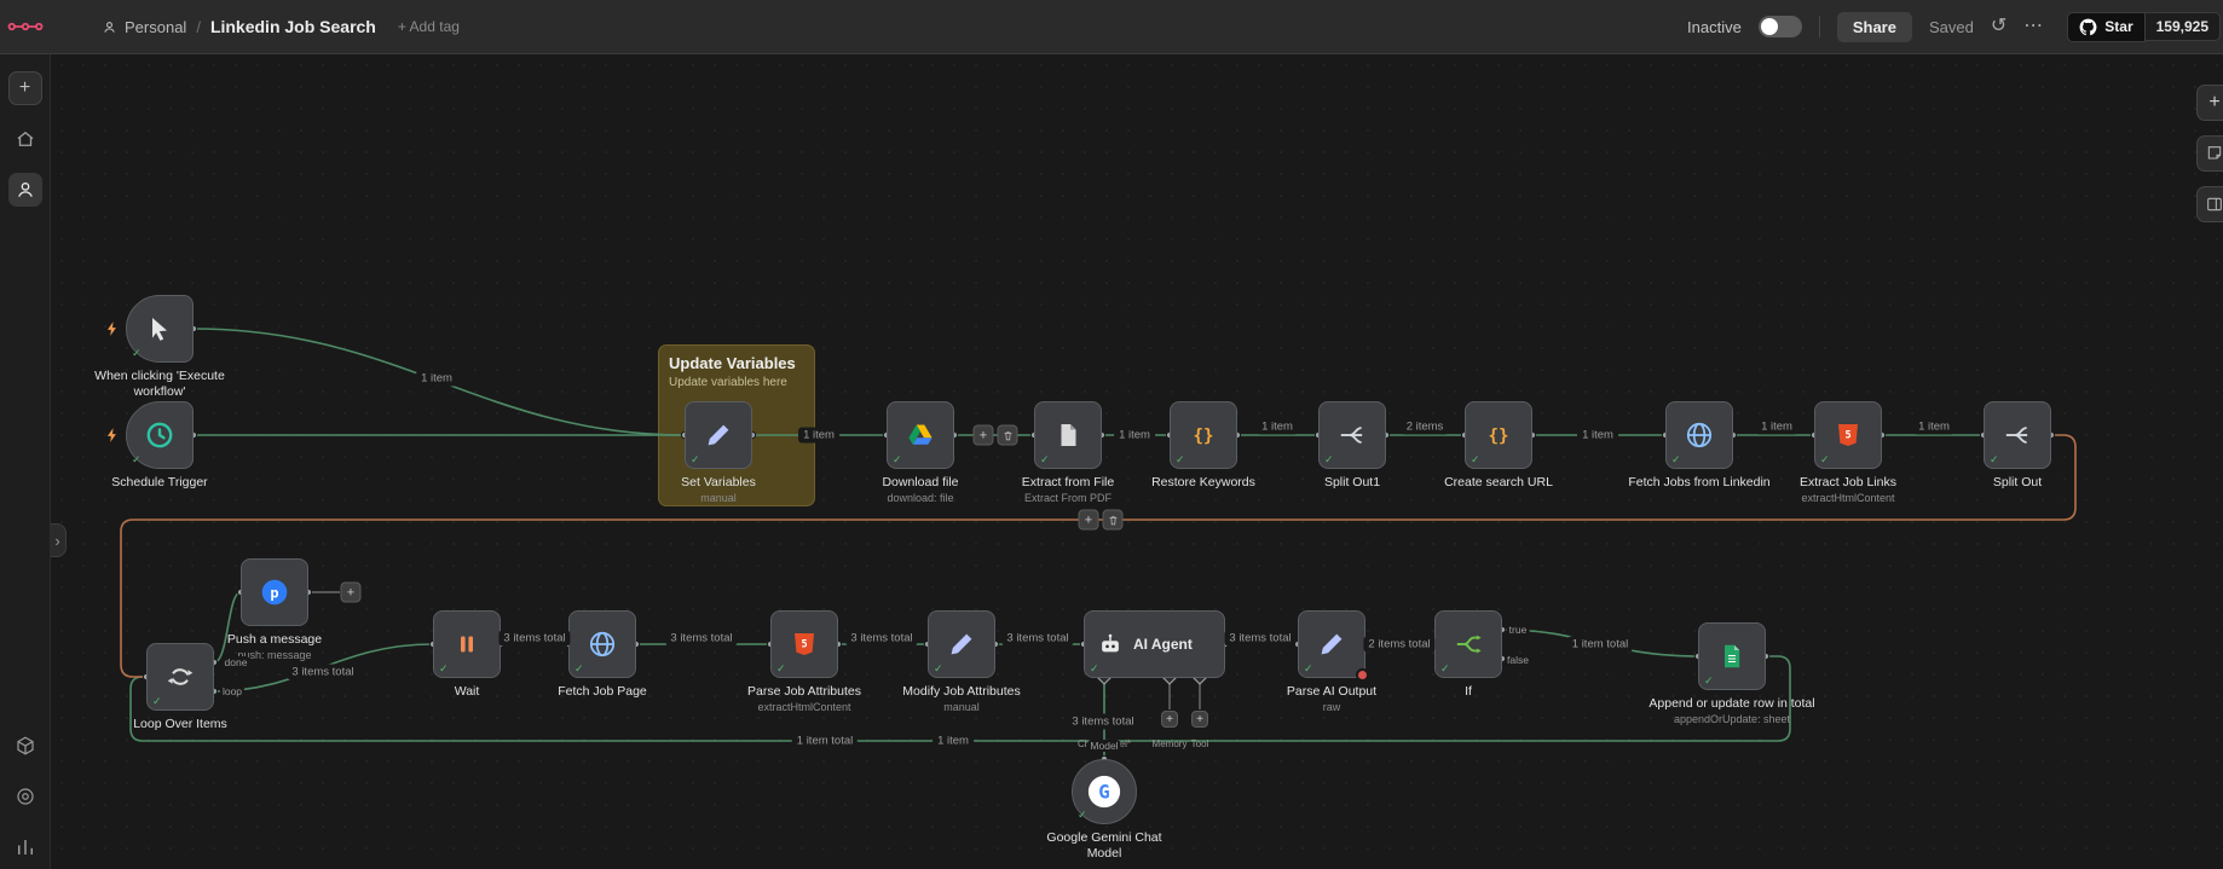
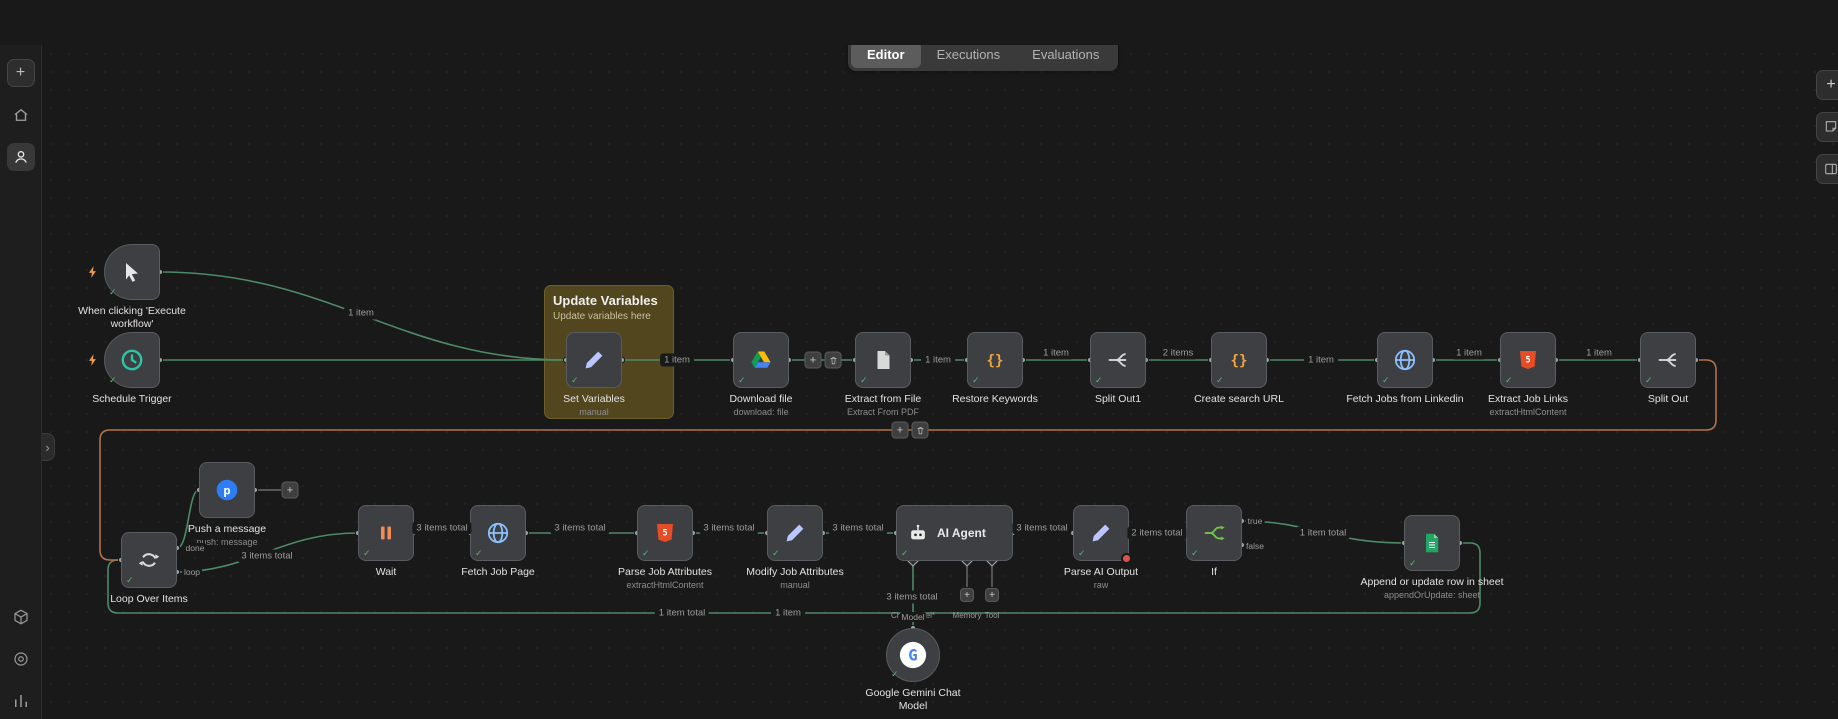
- Personal
- /
- Linkedin Job Search
- + Add tag
- Inactive
- Share
- Saved
- ↺
- ⋯
- Star
- 159,925
  +
+ Editor
+ Executions
+ Evaluations
  +
  ›
  Update Variables
  Update variables here
  ✓
  When clicking 'Execute workflow'
  ✓
  Schedule Trigger
  ✓
  Set Variables
  manual
  ✓
  Download file
  download: file
  ✓
  Extract from File
  Extract From PDF
  {}
  ✓
  Restore Keywords
  ✓
  Split Out1
  {}
  ✓
  Create search URL
  ✓
  Fetch Jobs from Linkedin
  5
  ✓
  Extract Job Links
  extractHtmlContent
  ✓
  Split Out
  ✓
  Loop Over Items
  p
  Push a message
  push: message
  ✓
  Wait
  ✓
  Fetch Job Page
  5
  ✓
  Parse Job Attributes
  extractHtmlContent
  ✓
  Modify Job Attributes
  manual
  AI Agent
  ✓
  ✓
  Parse AI Output
  raw
  ✓
  If
  ✓
- Append or update row in total
+ Append or update row in sheet
  appendOrUpdate: sheet
  G
  ✓
  Google Gemini Chat Model
  Memory
  Tool
  1 item
  1 item
  1 item
  1 item
  2 items
  1 item
  1 item
  1 item
  done
  loop
  3 items total
  3 items total
  3 items total
  3 items total
  3 items total
  3 items total
  2 items total
  true
  false
  1 item total
  1 item total
  1 item
  3 items total
  Model
  +
  +
  +
  +
  +
